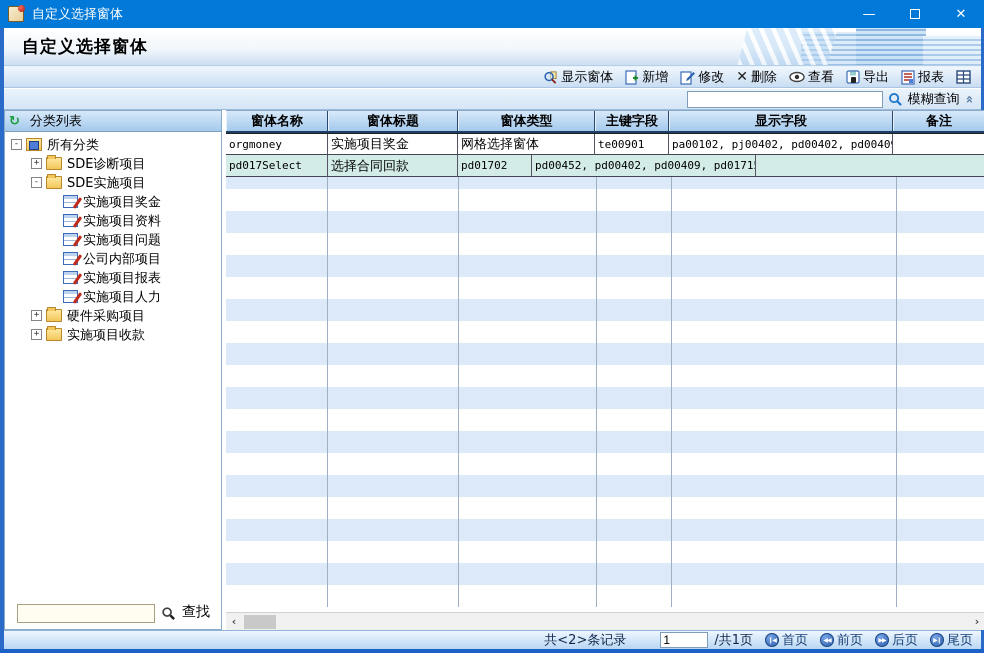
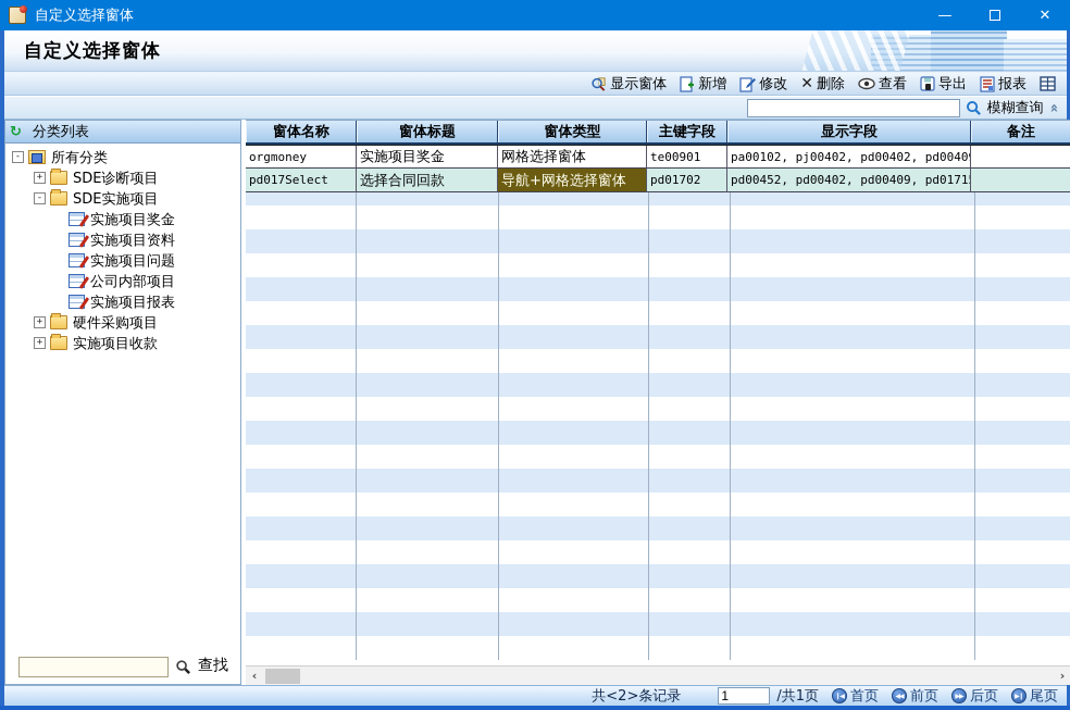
  自定义选择窗体
  —
  ✕
  自定义选择窗体
  显示窗体
  新增
  修改
  ✕
  删除
  查看
  导出
  报表
  模糊查询
  ↻
  分类列表
  -
  所有分类
  +
  SDE诊断项目
  -
  SDE实施项目
  实施项目奖金
  实施项目资料
  实施项目问题
  公司内部项目
  实施项目报表
- 实施项目人力
  +
  硬件采购项目
  +
  实施项目收款
  查找
  窗体名称
  窗体标题
  窗体类型
  主键字段
  显示字段
  备注
  orgmoney
  实施项目奖金
  网格选择窗体
  te00901
  pa00102, pj00402, pd00402, pd0040
  pd017Select
  选择合同回款
+ 导航+网格选择窗体
  pd01702
  pd00452, pd00402, pd00409, pd0171
  ‹
  ›
  共<2>条记录
  1
  /共1页
  首页
  前页
  后页
  尾页
